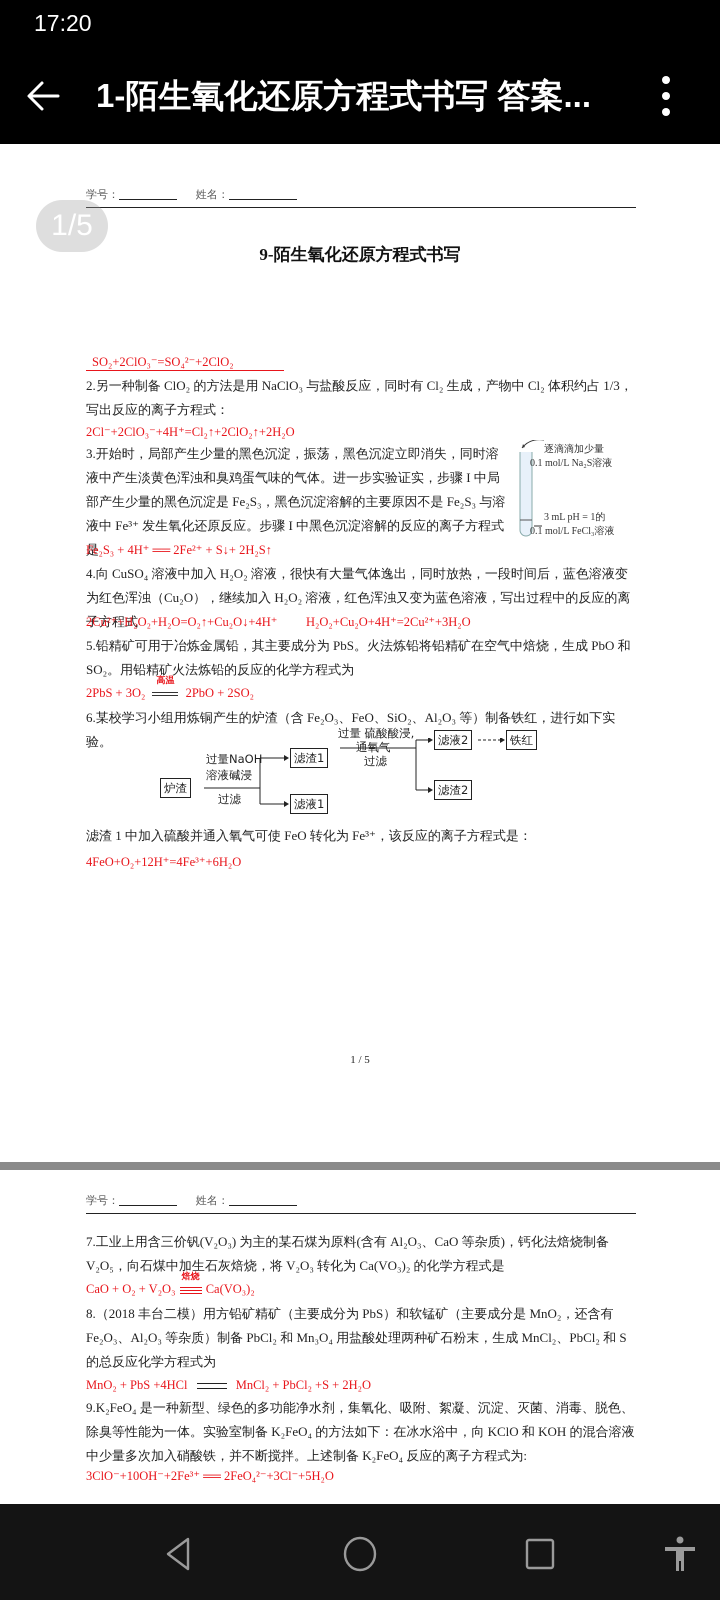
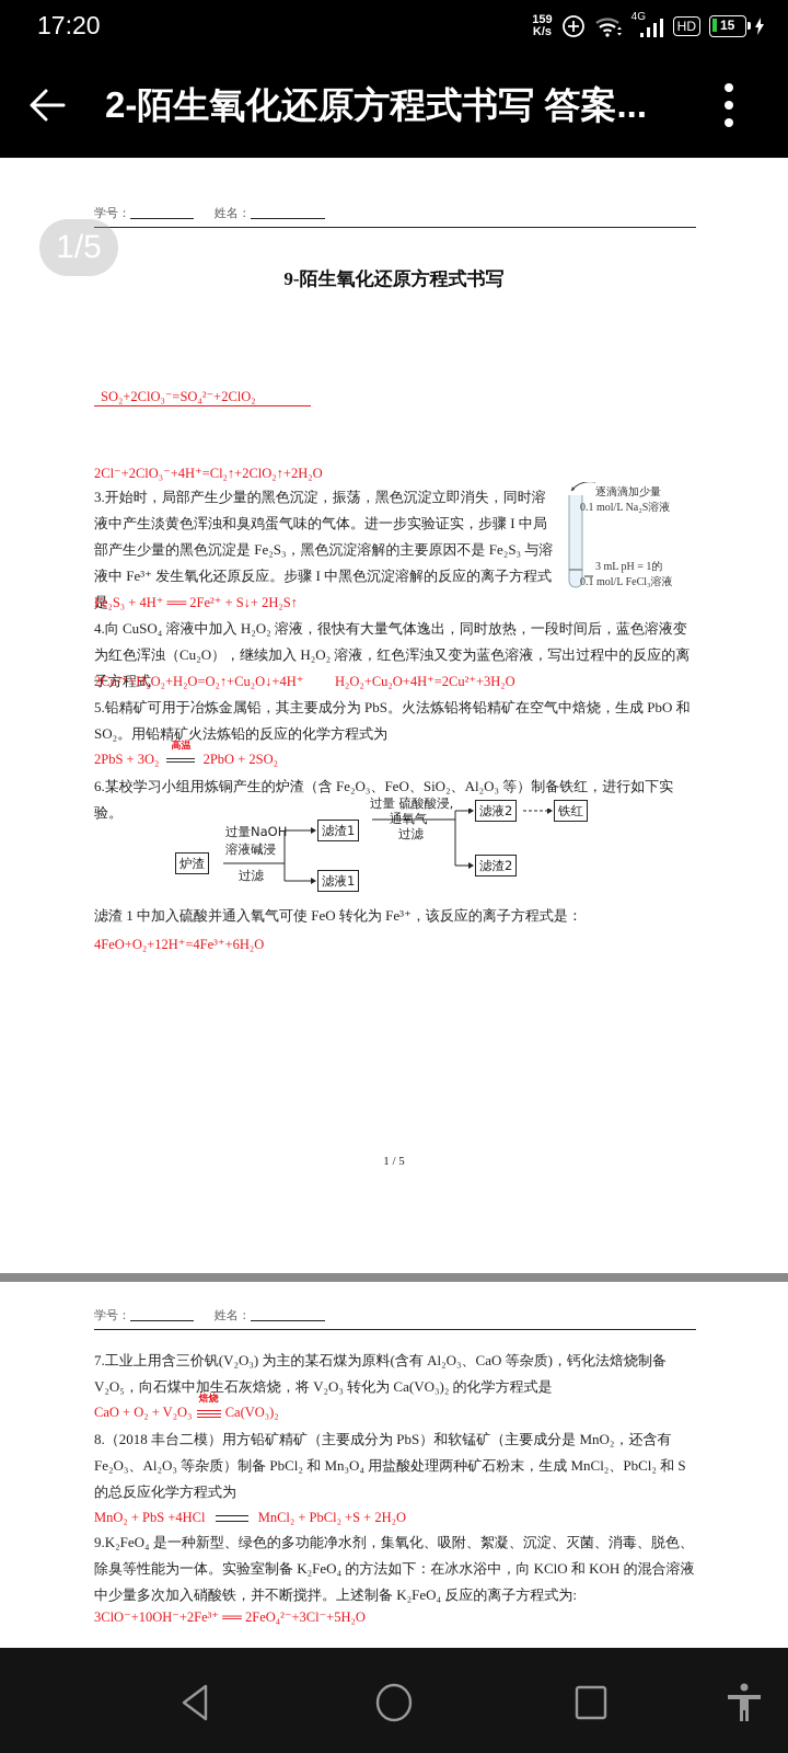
  17:20
+ 159
+ K/s
+ 4G
+ HD
+ 15
- 1-陌生氧化还原方程式书写 答案...
+ 2-陌生氧化还原方程式书写 答案...
  学号： 姓名：
  9-陌生氧化还原方程式书写
  SO₂+2ClO₃⁻=SO₄²⁻+2ClO₂
- 2.另一种制备 ClO₂ 的方法是用 NaClO₃ 与盐酸反应，同时有 Cl₂ 生成，产物中 Cl₂ 体积约占 1/3，写出反应的离子方程式：
  2Cl⁻+2ClO₃⁻+4H⁺=Cl₂↑+2ClO₂↑+2H₂O
  3.开始时，局部产生少量的黑色沉淀，振荡，黑色沉淀立即消失，同时溶液中产生淡黄色浑浊和臭鸡蛋气味的气体。进一步实验证实，步骤 I 中局部产生少量的黑色沉淀是 Fe₂S₃，黑色沉淀溶解的主要原因不是 Fe₂S₃ 与溶液中 Fe³⁺ 发生氧化还原反应。步骤 I 中黑色沉淀溶解的反应的离子方程式是
  逐滴滴加少量
  0.1 mol/L Na₂S溶液
  3 mL pH = 1的
  0.1 mol/L FeCl₃溶液
  Fe₂S₃ + 4H⁺ ══ 2Fe²⁺ + S↓+ 2H₂S↑
  4.向 CuSO₄ 溶液中加入 H₂O₂ 溶液，很快有大量气体逸出，同时放热，一段时间后，蓝色溶液变为红色浑浊（Cu₂O），继续加入 H₂O₂ 溶液，红色浑浊又变为蓝色溶液，写出过程中的反应的离子方程式
  2Cu²⁺+H₂O₂+H₂O=O₂↑+Cu₂O↓+4H⁺
  H₂O₂+Cu₂O+4H⁺=2Cu²⁺+3H₂O
  5.铅精矿可用于冶炼金属铅，其主要成分为 PbS。火法炼铅将铅精矿在空气中焙烧，生成 PbO 和 SO₂。用铅精矿火法炼铅的反应的化学方程式为
  2PbS + 3O₂
  高温
  2PbO + 2SO₂
  6.某校学习小组用炼铜产生的炉渣（含 Fe₂O₃、FeO、SiO₂、Al₂O₃ 等）制备铁红，进行如下实验。
  炉渣
  过量NaOH
  溶液碱浸
  过滤
  滤渣1
  滤液1
  过量 硫酸酸浸,
  通氧气
  过滤
  滤液2
  滤渣2
  铁红
  滤渣 1 中加入硫酸并通入氧气可使 FeO 转化为 Fe³⁺，该反应的离子方程式是：
  4FeO+O₂+12H⁺=4Fe³⁺+6H₂O
  1 / 5
  学号： 姓名：
  7.工业上用含三价钒(V₂O₃) 为主的某石煤为原料(含有 Al₂O₃、CaO 等杂质)，钙化法焙烧制备 V₂O₅，向石煤中加生石灰焙烧，将 V₂O₃ 转化为 Ca(VO₃)₂ 的化学方程式是
  CaO + O₂ + V₂O₃
  焙烧
  Ca(VO₃)₂
  8.（2018 丰台二模）用方铅矿精矿（主要成分为 PbS）和软锰矿（主要成分是 MnO₂，还含有 Fe₂O₃、Al₂O₃ 等杂质）制备 PbCl₂ 和 Mn₃O₄ 用盐酸处理两种矿石粉末，生成 MnCl₂、PbCl₂ 和 S 的总反应化学方程式为
  MnO₂ + PbS +4HCl MnCl₂ + PbCl₂ +S + 2H₂O
  9.K₂FeO₄ 是一种新型、绿色的多功能净水剂，集氧化、吸附、絮凝、沉淀、灭菌、消毒、脱色、除臭等性能为一体。实验室制备 K₂FeO₄ 的方法如下：在冰水浴中，向 KClO 和 KOH 的混合溶液中少量多次加入硝酸铁，并不断搅拌。上述制备 K₂FeO₄ 反应的离子方程式为:
  3ClO⁻+10OH⁻+2Fe³⁺ ══ 2FeO₄²⁻+3Cl⁻+5H₂O
  1/5
